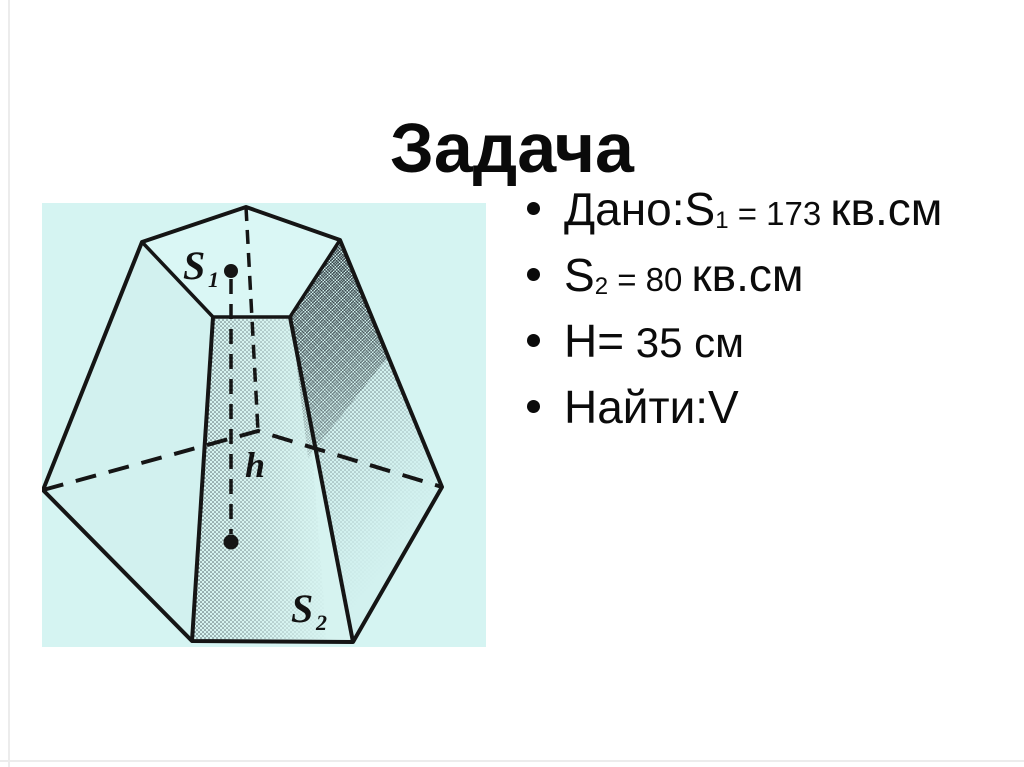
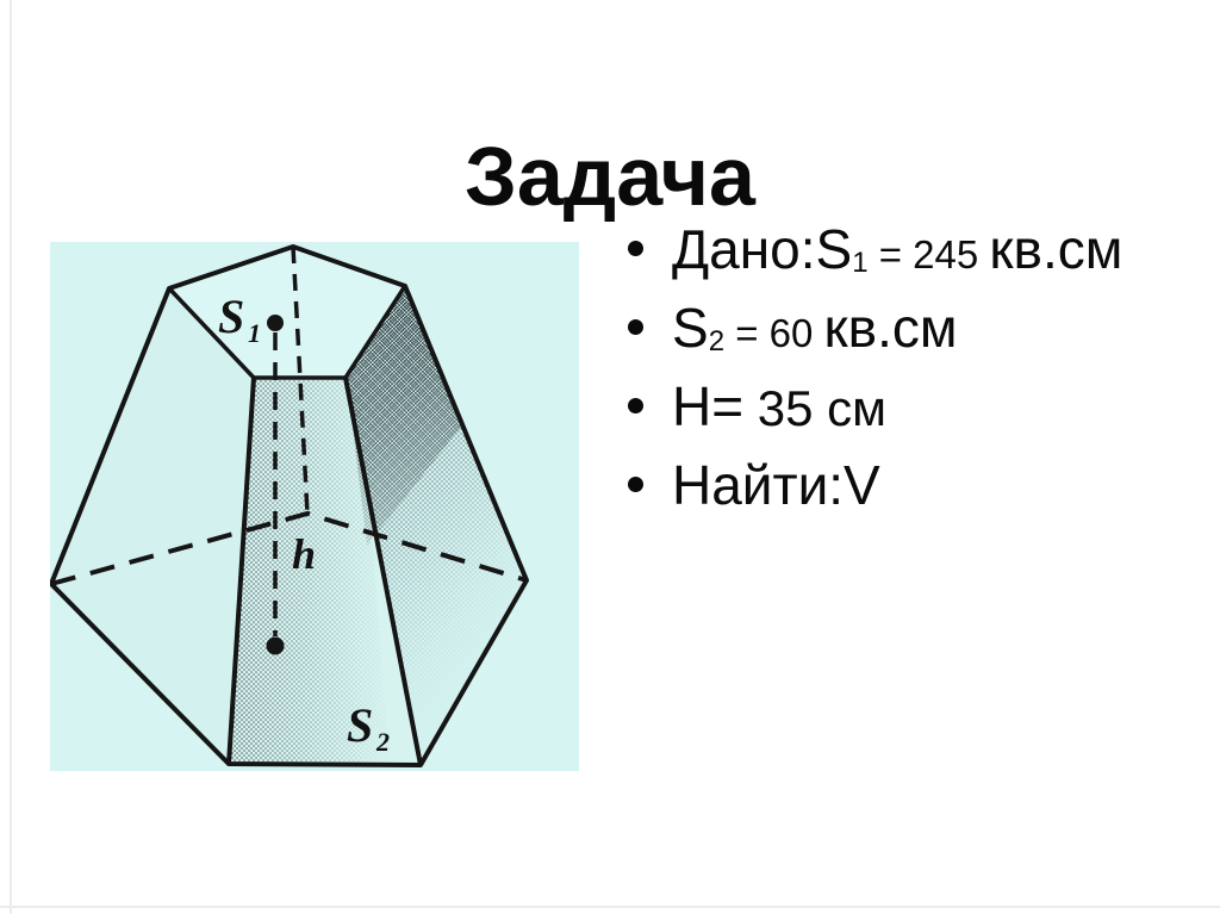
  Задача
  S
  1
  h
  S
  2
- Дано:S1 = 173 кв.см
+ Дано:S1 = 245 кв.см
- S2 = 80 кв.см
+ S2 = 60 кв.см
  H= 35 см
  Найти:V
